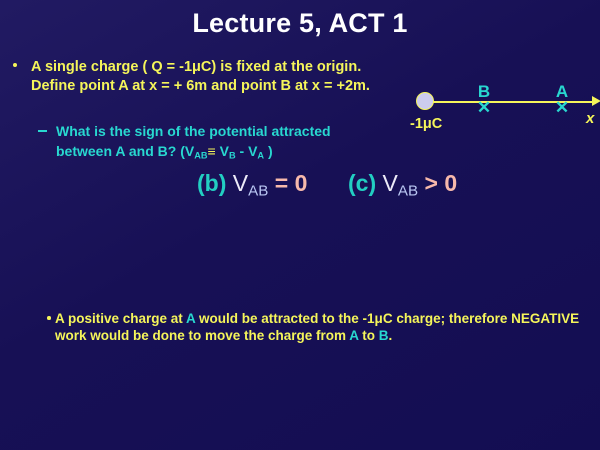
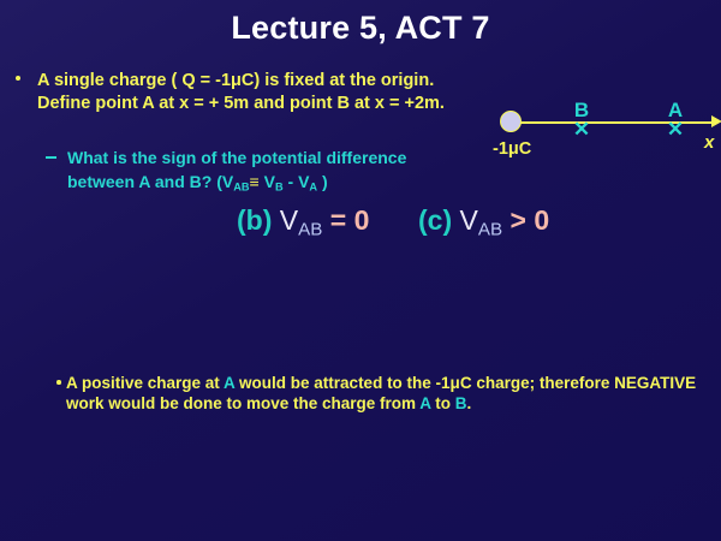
- Lecture 5, ACT 1
+ Lecture 5, ACT 7
- A single charge ( Q = -1μC) is fixed at the origin. Define point A at x = + 6m and point B at x = +2m.
+ A single charge ( Q = -1μC) is fixed at the origin. Define point A at x = + 5m and point B at x = +2m.
- What is the sign of the potential attracted between A and B? (VAB≡ VB - VA )
+ What is the sign of the potential difference between A and B? (VAB≡ VB - VA )
  (b) VAB = 0
  (c) VAB > 0
  -1μC
  B
  ✕
  A
  ✕
  x
  A positive charge at A would be attracted to the -1μC charge; therefore NEGATIVE work would be done to move the charge from A to B.
